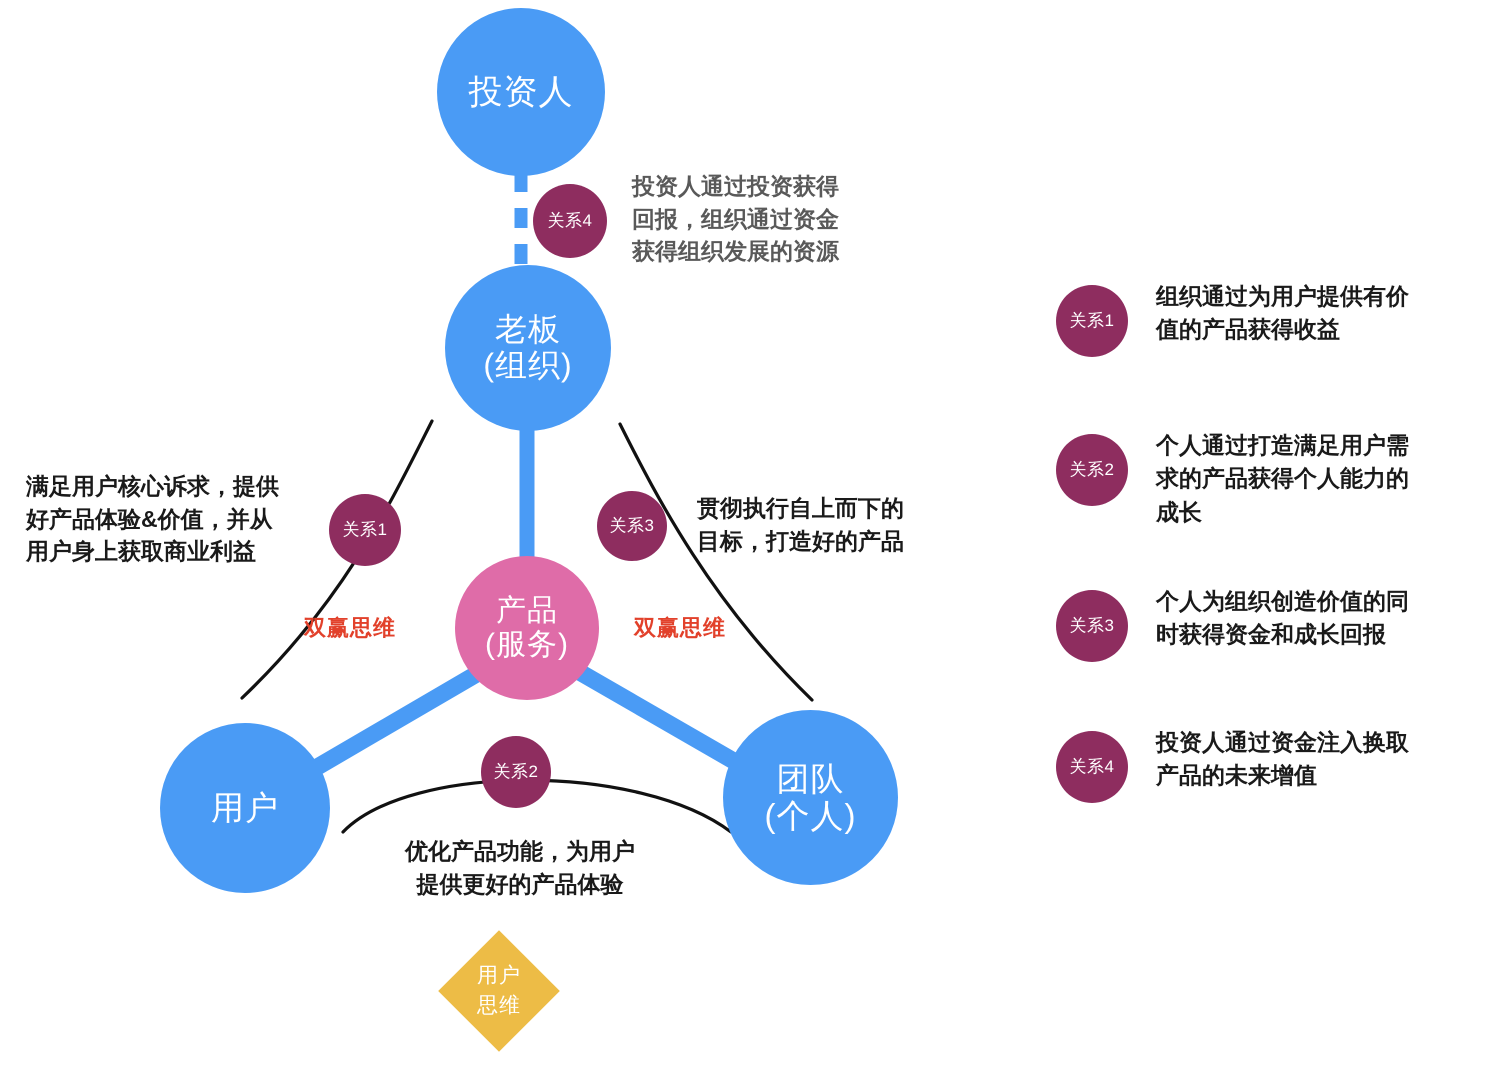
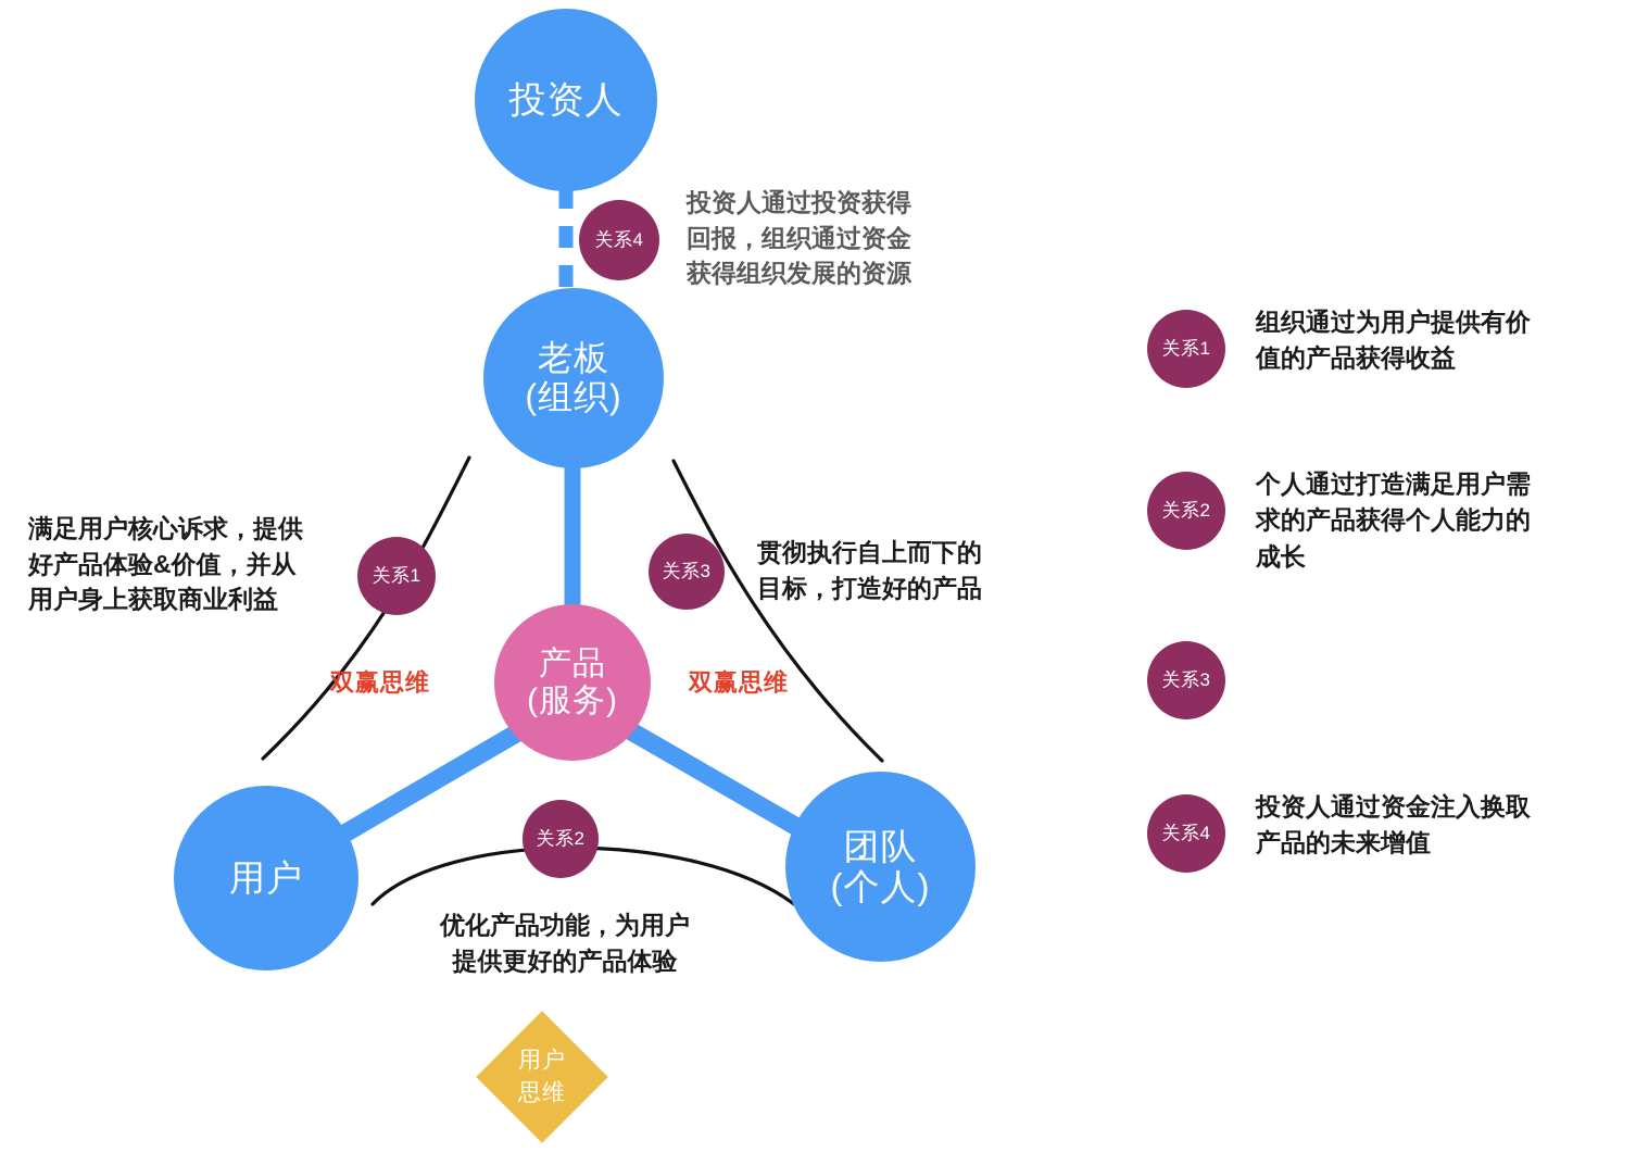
  投资人
  老板
  (组织)
  产品
  (服务)
  用户
  团队
  (个人)
  关系4
  关系1
  关系3
  关系2
  投资人通过投资获得
  回报，组织通过资金
  获得组织发展的资源
  满足用户核心诉求，提供
  好产品体验&价值，并从
  用户身上获取商业利益
  贯彻执行自上而下的
  目标，打造好的产品
  优化产品功能，为用户
  提供更好的产品体验
  双赢思维
  双赢思维
  用户
  思维
  关系1
  组织通过为用户提供有价
  值的产品获得收益
  关系2
  个人通过打造满足用户需
  求的产品获得个人能力的
  成长
  关系3
- 个人为组织创造价值的同
- 时获得资金和成长回报
  关系4
  投资人通过资金注入换取
  产品的未来增值
